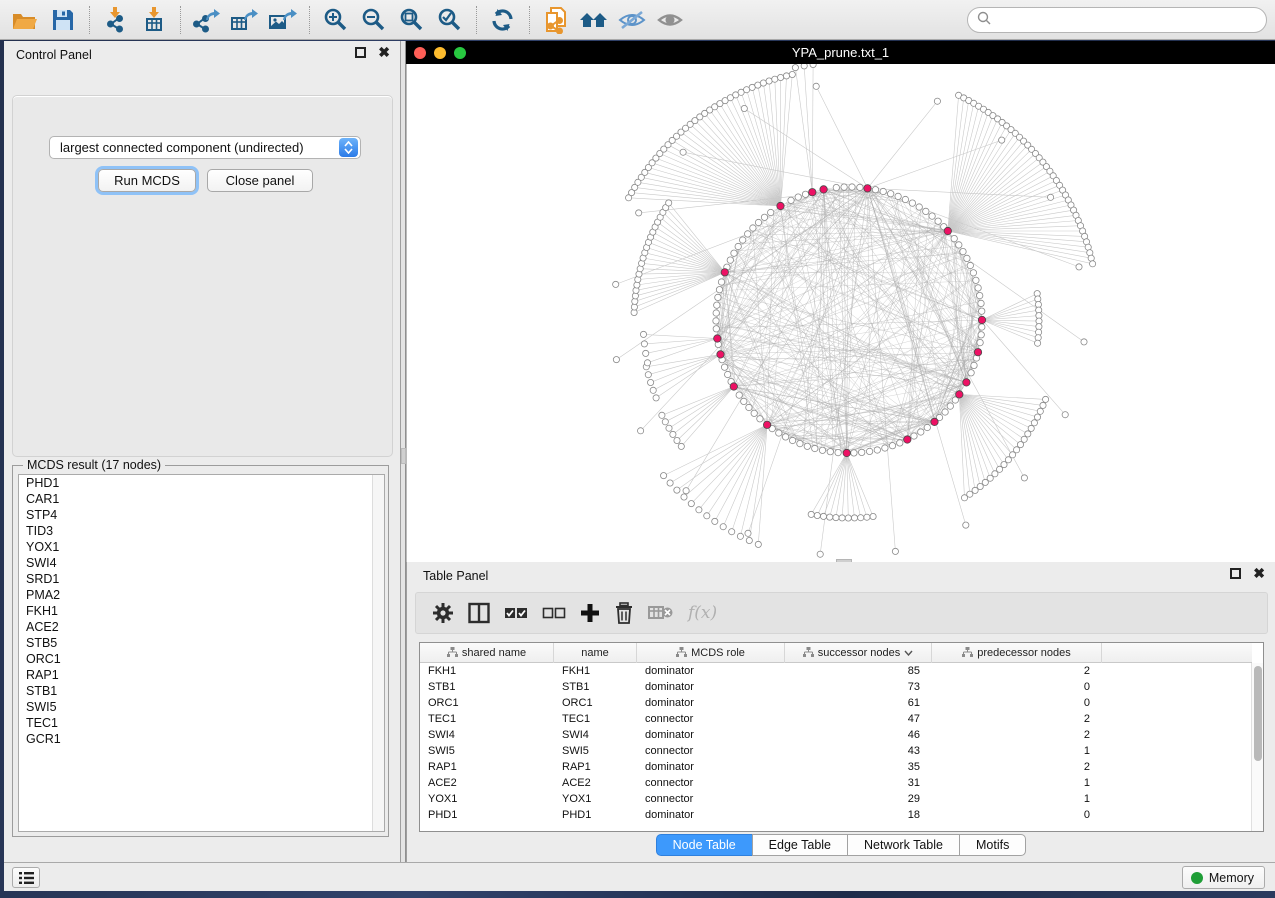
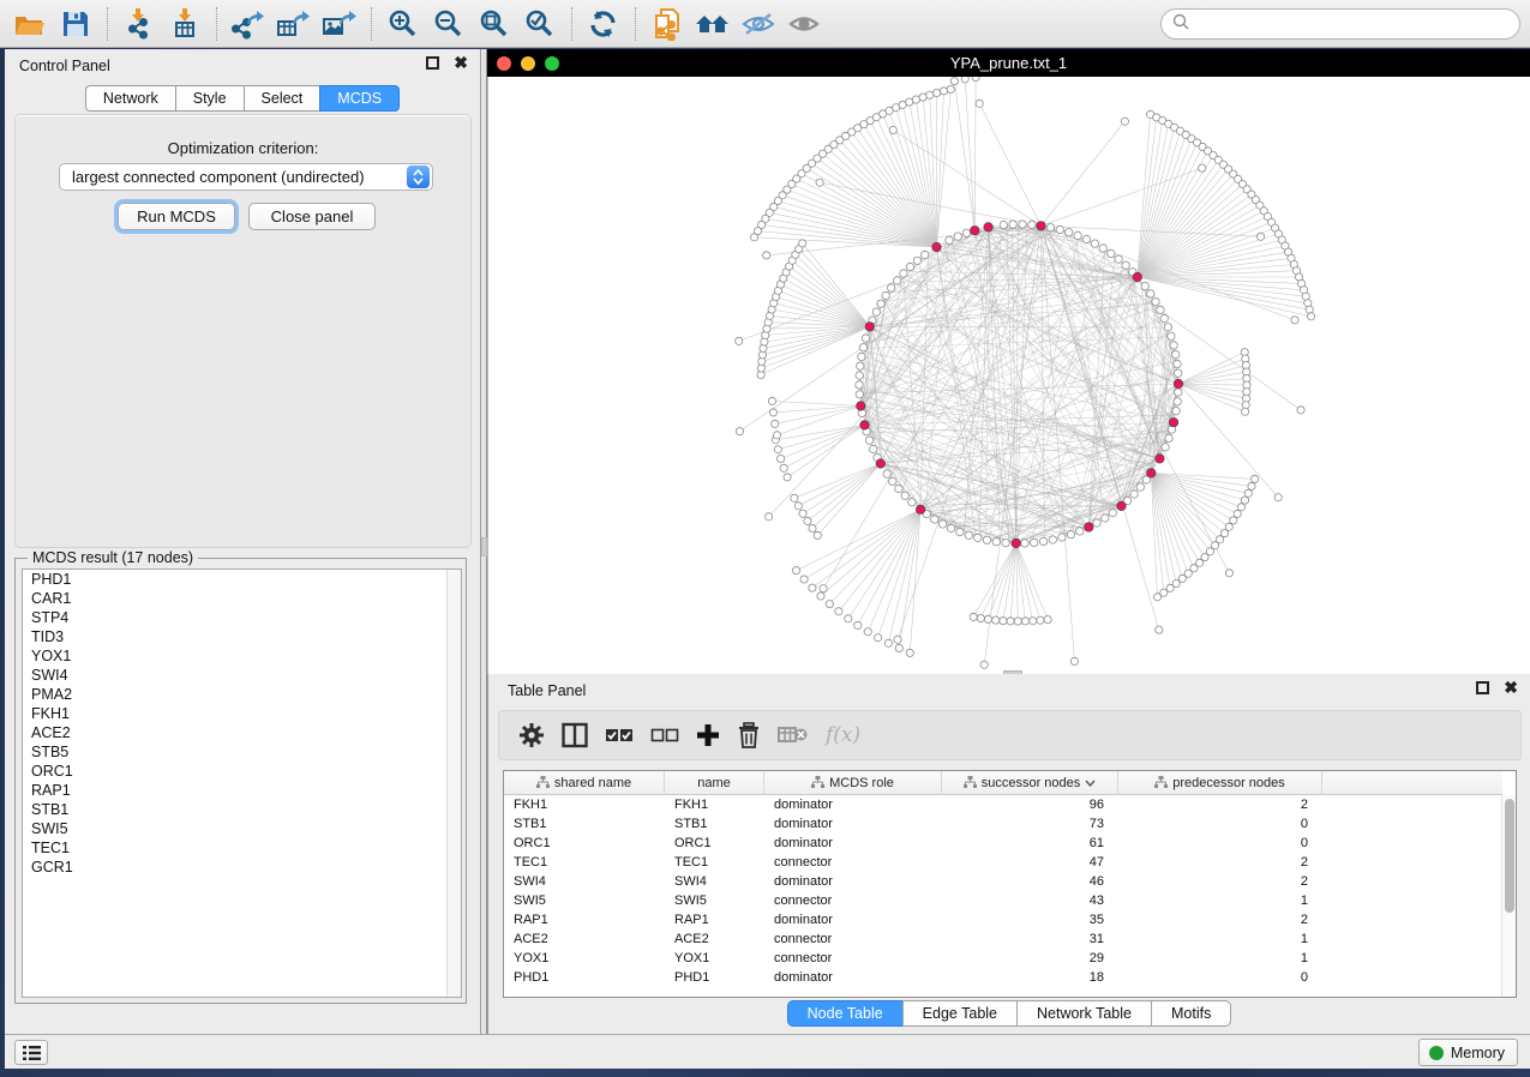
  Control Panel
  ✖
+ Network
+ Style
+ Select
+ MCDS
+ Optimization criterion:
  largest connected component (undirected)
  Run MCDS
  Close panel
  MCDS result (17 nodes)
  PHD1
  CAR1
  STP4
  TID3
  YOX1
  SWI4
- SRD1
  PMA2
  FKH1
  ACE2
  STB5
  ORC1
  RAP1
  STB1
  SWI5
  TEC1
  GCR1
  YPA_prune.txt_1
  Table Panel
  ✖
  f(x)
  shared name
  name
  MCDS role
  successor nodes
  predecessor nodes
  FKH1
  FKH1
  dominator
- 85
+ 96
  2
  STB1
  STB1
  dominator
  73
  0
  ORC1
  ORC1
  dominator
  61
  0
  TEC1
  TEC1
  connector
  47
  2
  SWI4
  SWI4
  dominator
  46
  2
  SWI5
  SWI5
  connector
  43
  1
  RAP1
  RAP1
  dominator
  35
  2
  ACE2
  ACE2
  connector
  31
  1
  YOX1
  YOX1
  connector
  29
  1
  PHD1
  PHD1
  dominator
  18
  0
  Node Table
  Edge Table
  Network Table
  Motifs
  Memory
